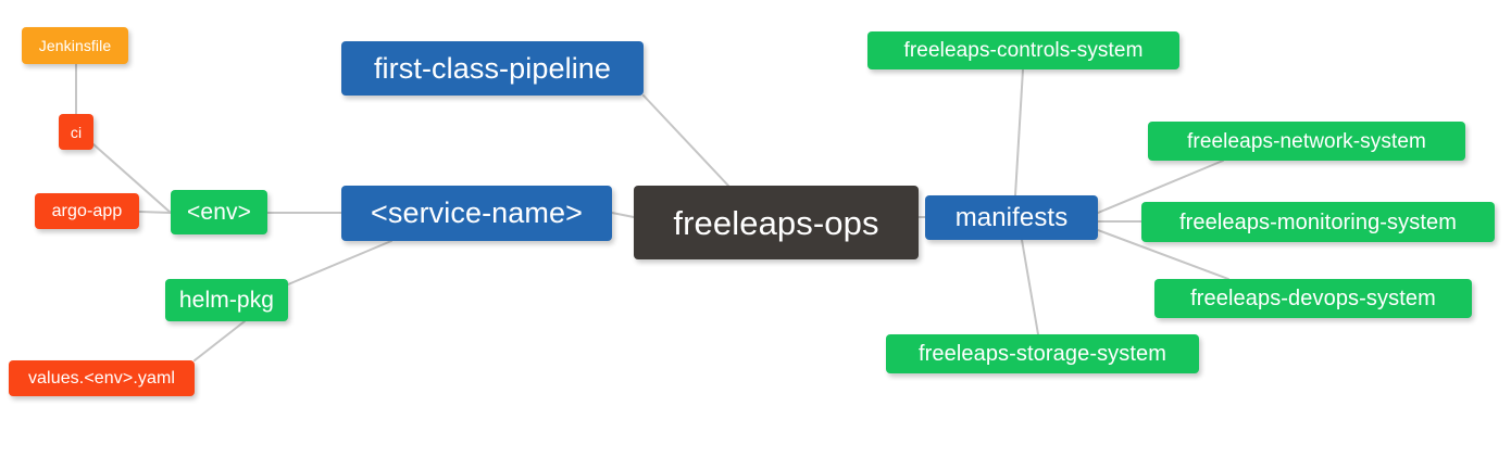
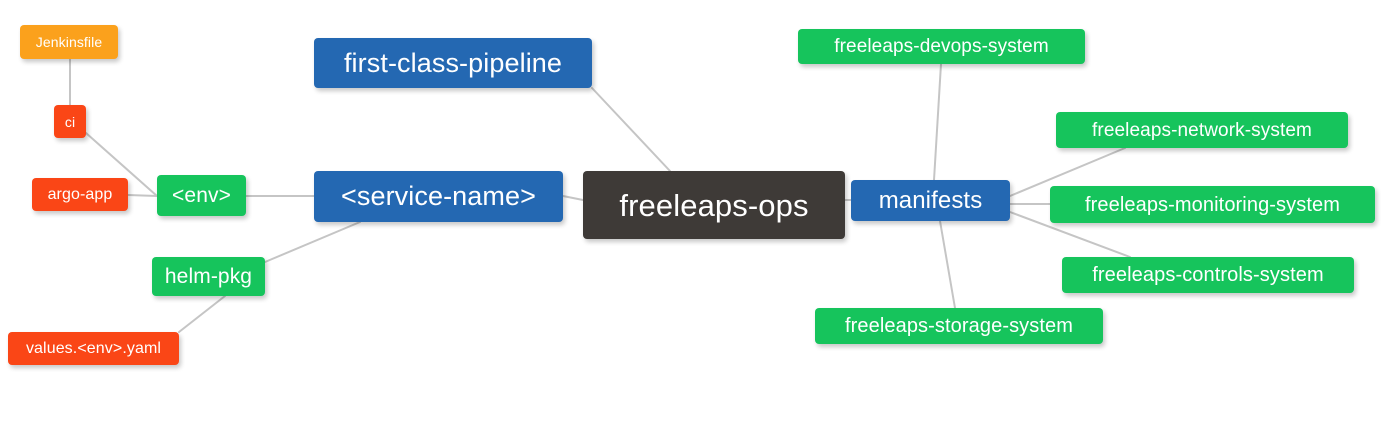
  Jenkinsfile
  ci
  argo-app
  <env>
  helm-pkg
  values.<env>.yaml
  first-class-pipeline
  <service-name>
  freeleaps-ops
  manifests
- freeleaps-controls-system
+ freeleaps-devops-system
  freeleaps-network-system
  freeleaps-monitoring-system
- freeleaps-devops-system
+ freeleaps-controls-system
  freeleaps-storage-system
